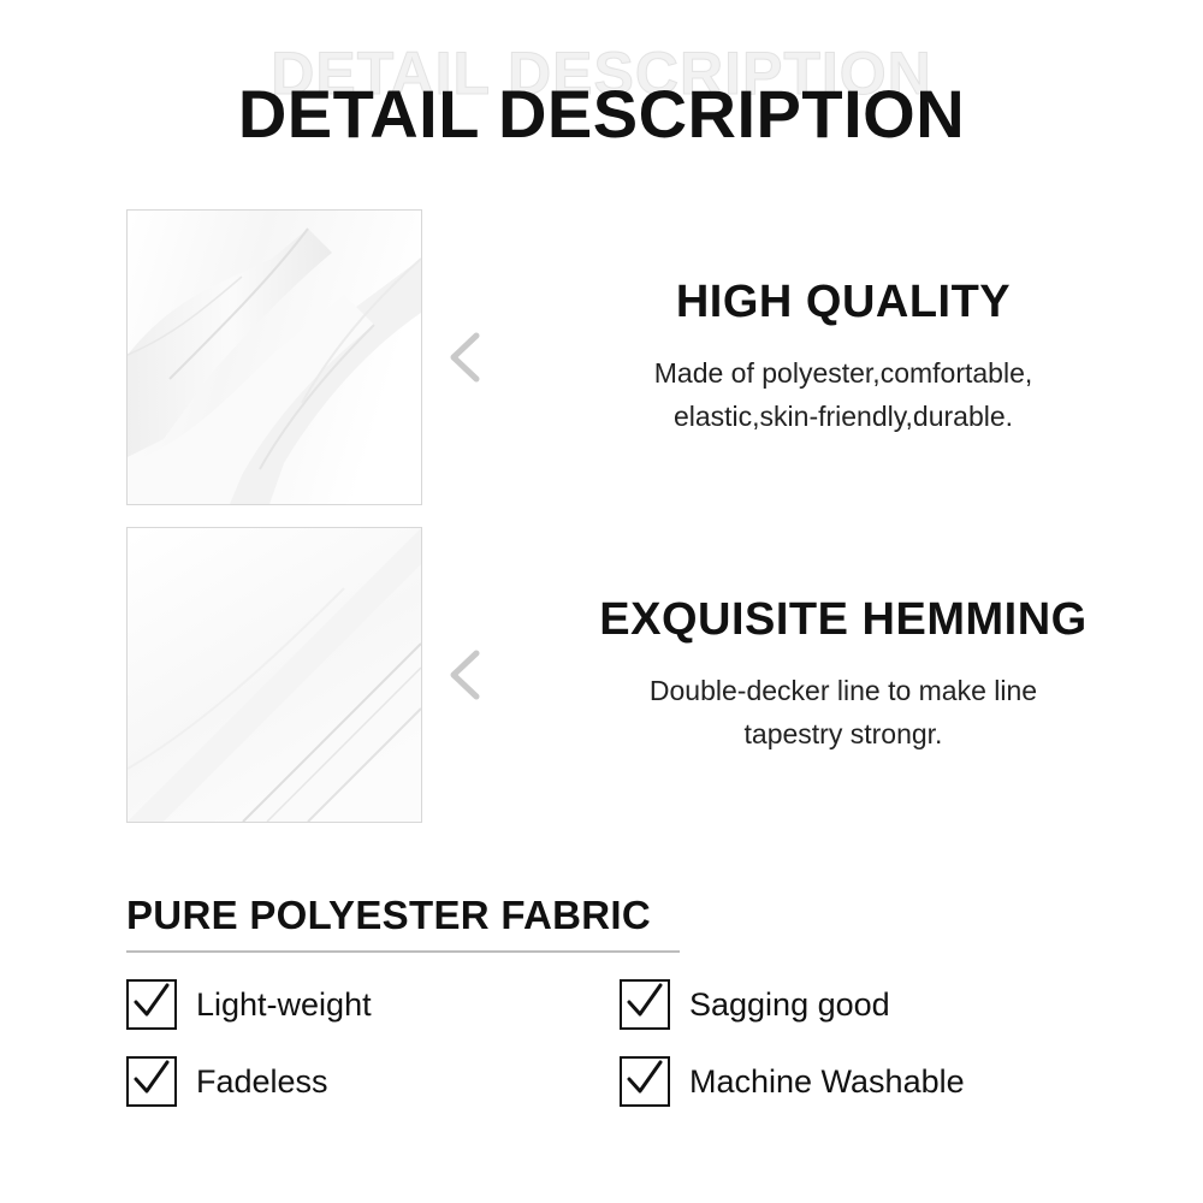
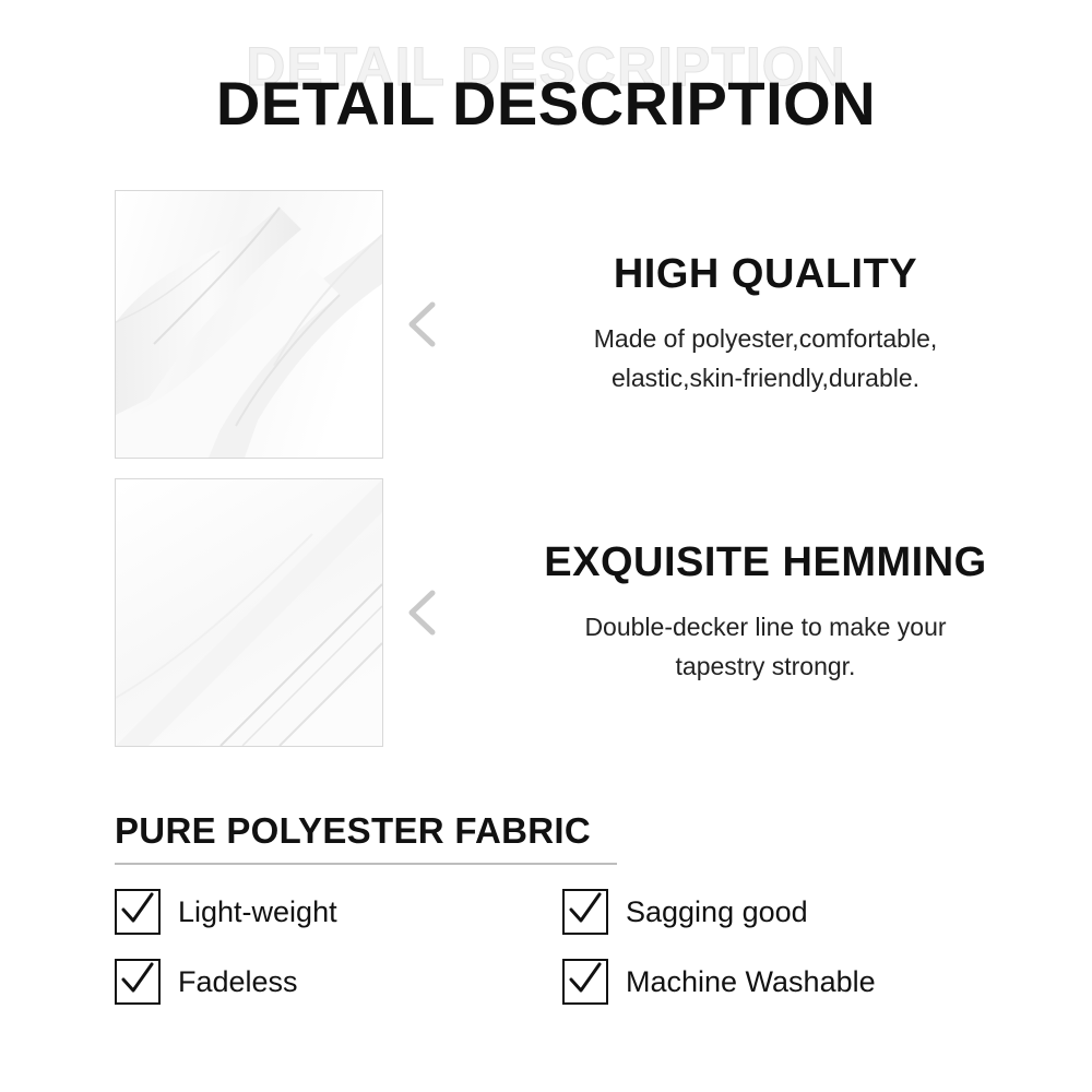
  DETAIL DESCRIPTION
  DETAIL DESCRIPTION
  HIGH QUALITY
  Made of polyester,comfortable,
  elastic,skin-friendly,durable.
  EXQUISITE HEMMING
- Double-decker line to make line
+ Double-decker line to make your
  tapestry strongr.
  PURE POLYESTER FABRIC
  Light-weight
  Sagging good
  Fadeless
  Machine Washable
